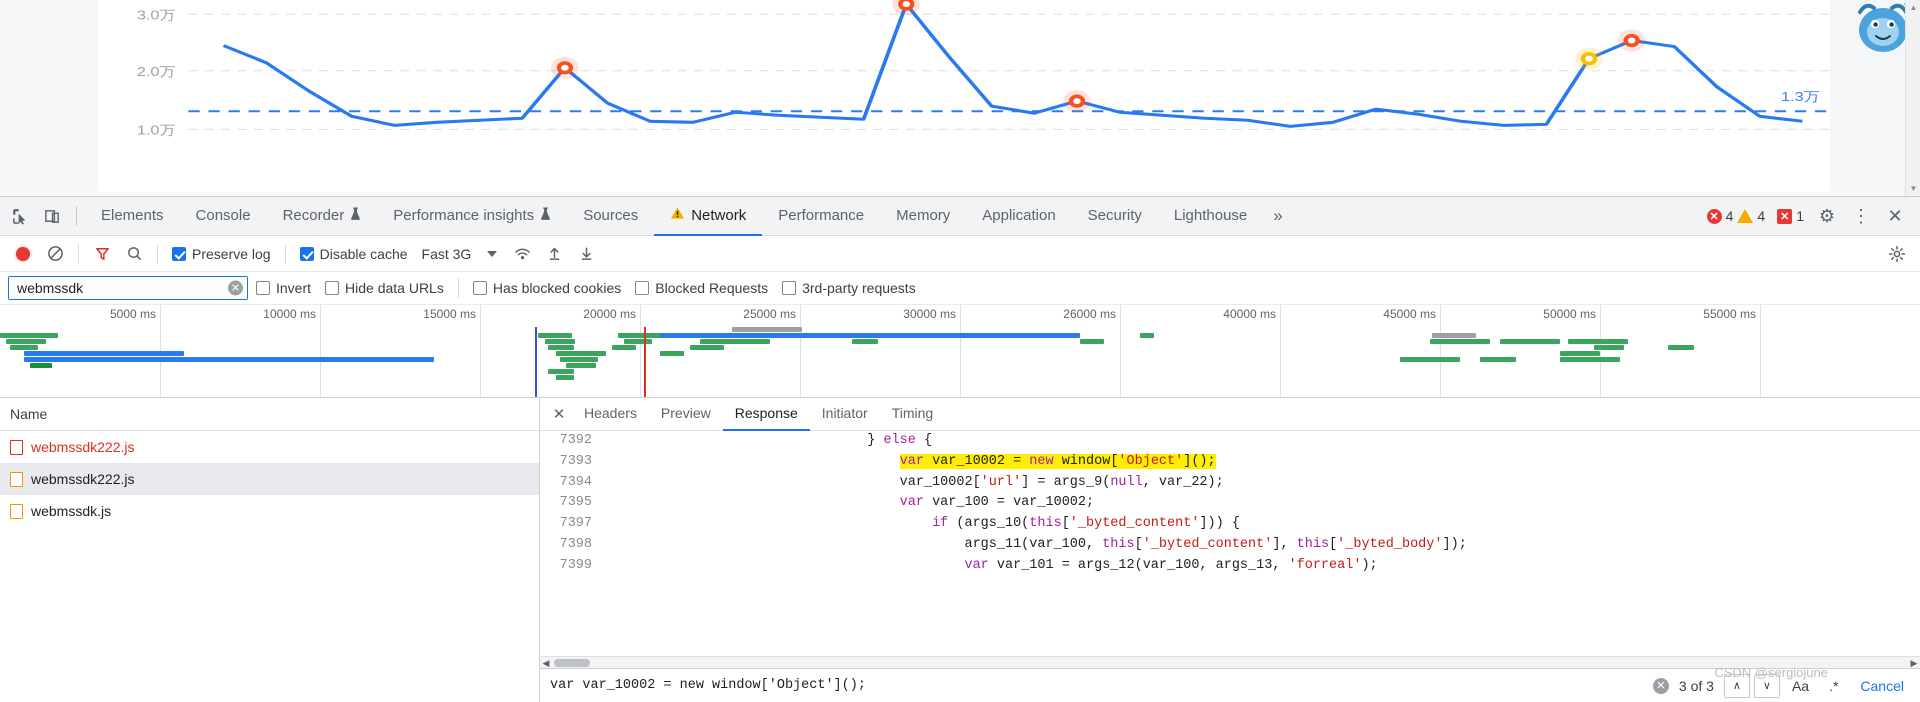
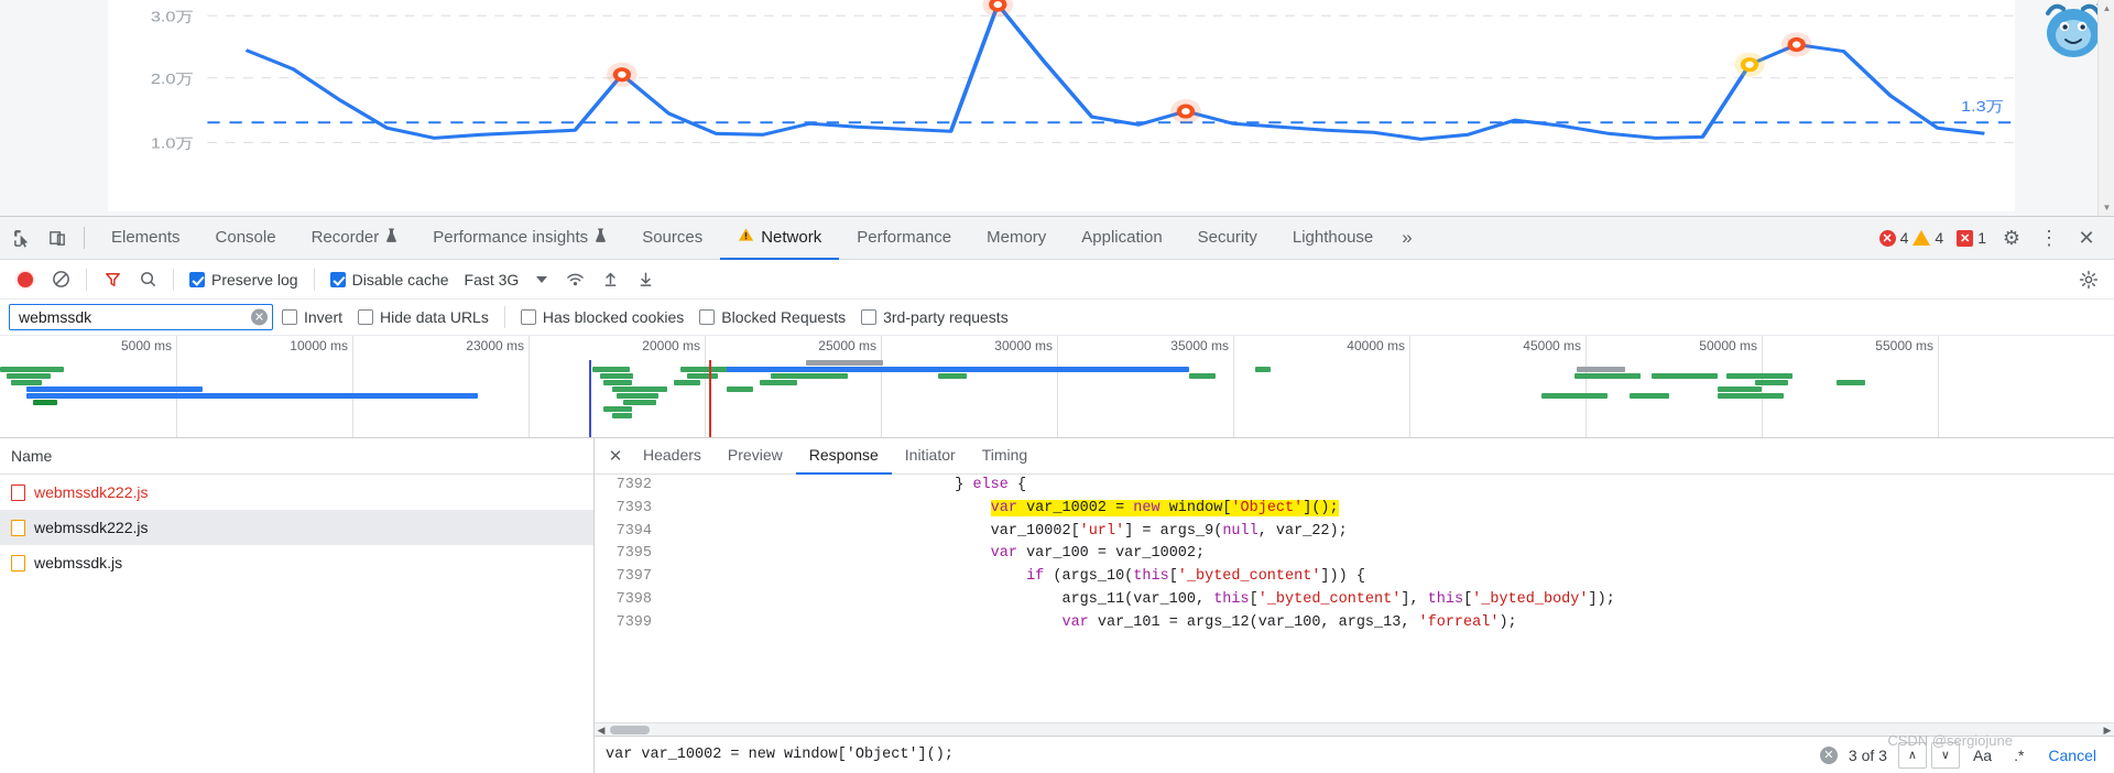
  3.0万
  2.0万
  1.0万
  1.3万
  ▲
  ▼
  Elements
  Console
  Recorder
  Performance insights
  Sources
  Network
  Performance
  Memory
  Application
  Security
  Lighthouse
  »
  ✕
  4
  4
  ✕
  1
  ⚙
  ⋮
  ✕
  Preserve log
  Disable cache
  Fast 3G
  webmssdk
  ✕
  Invert
  Hide data URLs
  Has blocked cookies
  Blocked Requests
  3rd-party requests
  5000 ms
  10000 ms
- 15000 ms
+ 23000 ms
  20000 ms
  25000 ms
  30000 ms
- 26000 ms
+ 35000 ms
  40000 ms
  45000 ms
  50000 ms
  55000 ms
  Name
  webmssdk222.js
  webmssdk222.js
  webmssdk.js
  ✕
  Headers
  Preview
  Response
  Initiator
  Timing
  7392
  } else {
  7393
  var var_10002 = new window['Object']();
  7394
  var_10002['url'] = args_9(null, var_22);
  7395
  var var_100 = var_10002;
  7397
  if (args_10(this['_byted_content'])) {
  7398
  args_11(var_100, this['_byted_content'], this['_byted_body']);
  7399
  var var_101 = args_12(var_100, args_13, 'forreal');
  ◀
  ▶
  var var_10002 = new window['Object']();
  ✕
  3 of 3
  ∧
  ∨
  Aa
  .*
  Cancel
  CSDN @sergiojune
